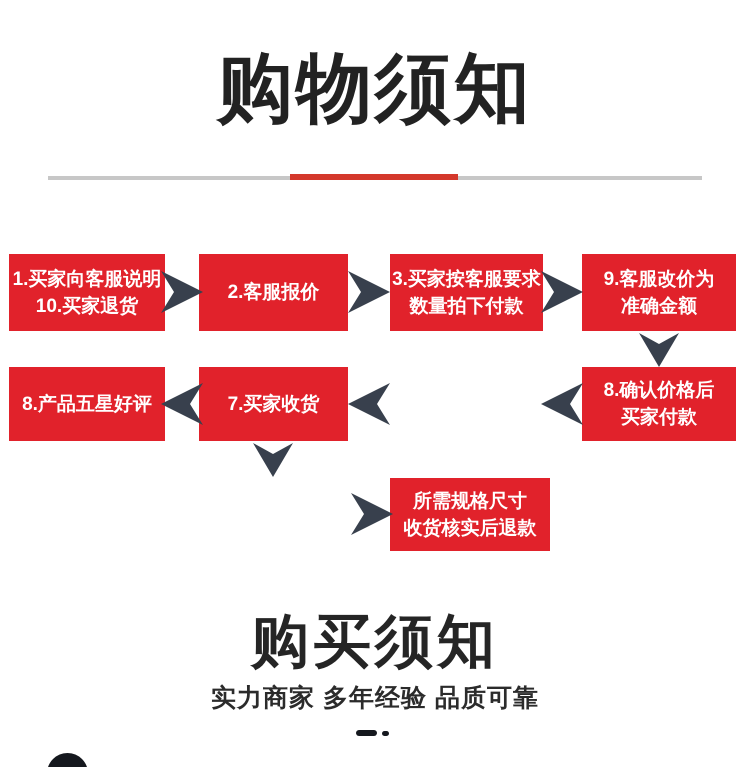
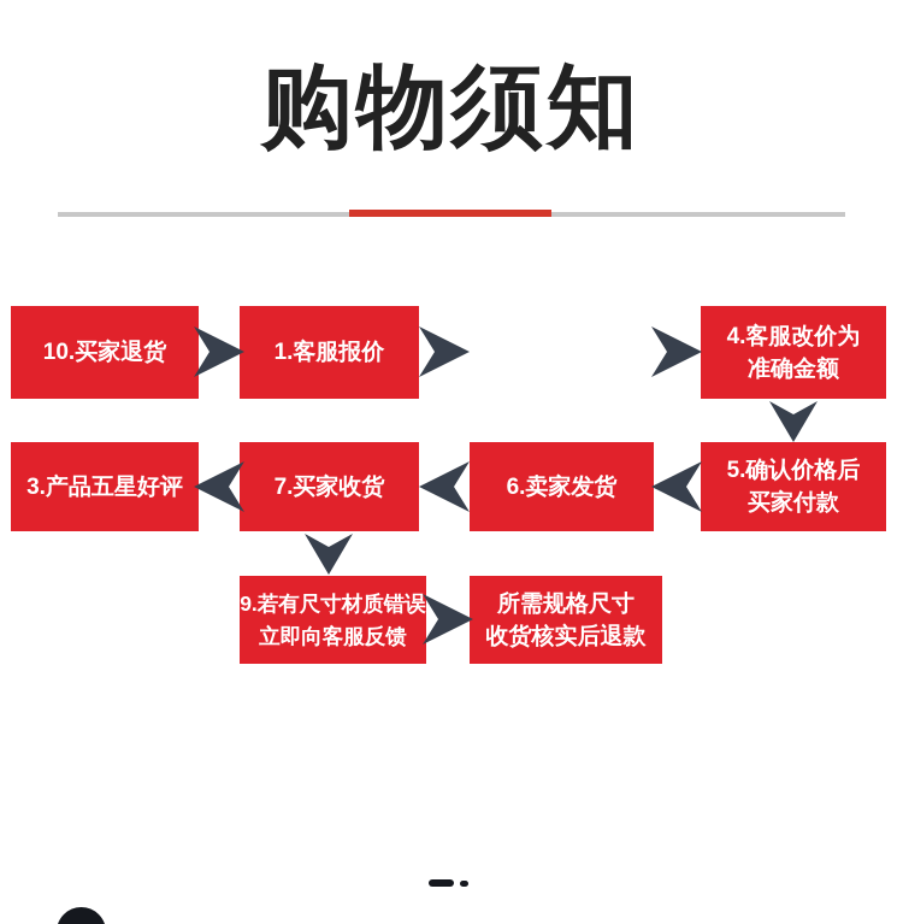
  购物须知
- 1.买家向客服说明
  10.买家退货
- 2.客服报价
+ 1.客服报价
- 3.买家按客服要求
- 数量拍下付款
- 9.客服改价为
+ 4.客服改价为
  准确金额
- 8.确认价格后
+ 5.确认价格后
  买家付款
+ 6.卖家发货
  7.买家收货
- 8.产品五星好评
+ 3.产品五星好评
+ 9.若有尺寸材质错误
+ 立即向客服反馈
  所需规格尺寸
  收货核实后退款
- 购买须知
- 实力商家 多年经验 品质可靠
